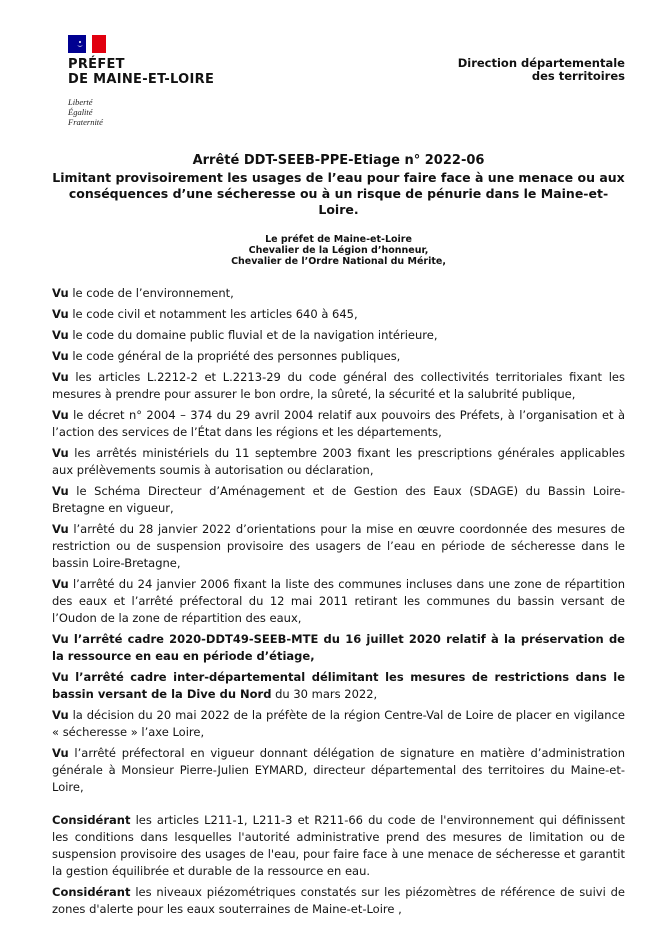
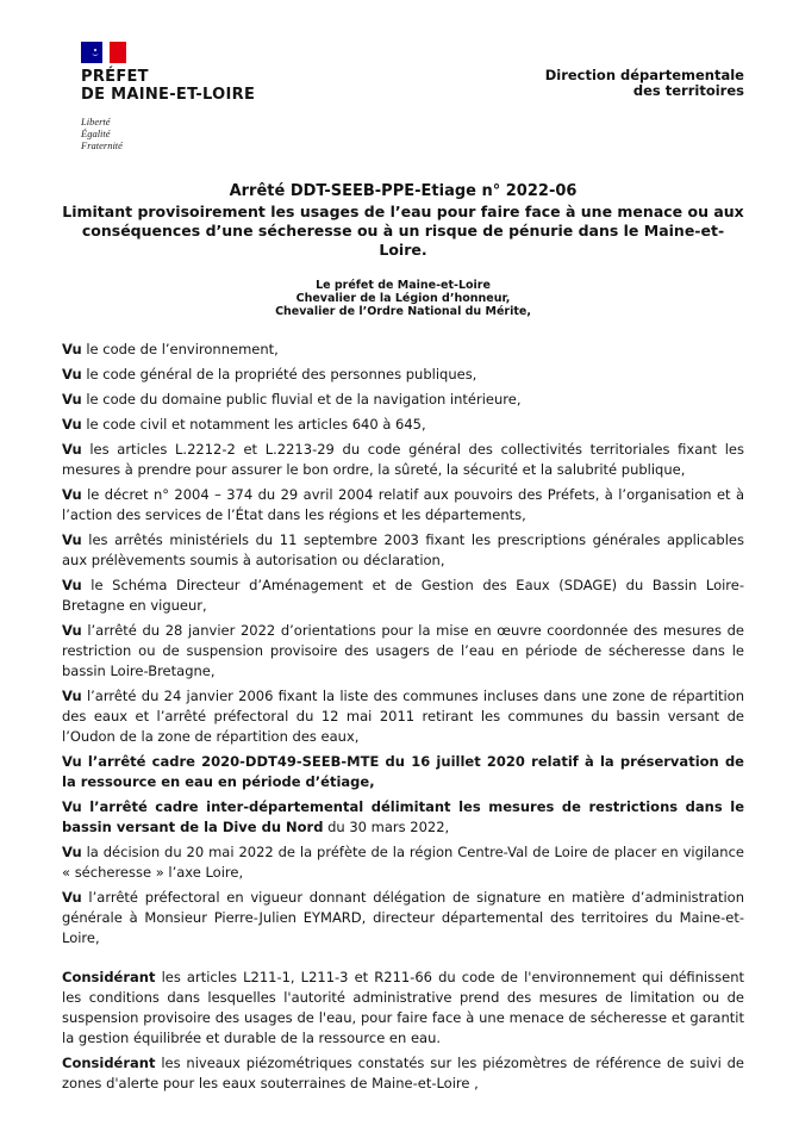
  PRÉFET
  DE MAINE-ET-LOIRE
  Liberté
  Égalité
  Fraternité
  Direction départementale
  des territoires
  Arrêté DDT-SEEB-PPE-Etiage n° 2022-06
  Limitant provisoirement les usages de l’eau pour faire face à une menace ou aux conséquences d’une sécheresse ou à un risque de pénurie dans le Maine-et-Loire.
  Le préfet de Maine-et-Loire
  Chevalier de la Légion d’honneur,
  Chevalier de l’Ordre National du Mérite,
  Vu le code de l’environnement,
- Vu le code civil et notamment les articles 640 à 645,
+ Vu le code général de la propriété des personnes publiques,
  Vu le code du domaine public fluvial et de la navigation intérieure,
- Vu le code général de la propriété des personnes publiques,
+ Vu le code civil et notamment les articles 640 à 645,
  Vu les articles L.2212-2 et L.2213-29 du code général des collectivités territoriales fixant les mesures à prendre pour assurer le bon ordre, la sûreté, la sécurité et la salubrité publique,
  Vu le décret n° 2004 – 374 du 29 avril 2004 relatif aux pouvoirs des Préfets, à l’organisation et à l’action des services de l’État dans les régions et les départements,
  Vu les arrêtés ministériels du 11 septembre 2003 fixant les prescriptions générales applicables aux prélèvements soumis à autorisation ou déclaration,
  Vu le Schéma Directeur d’Aménagement et de Gestion des Eaux (SDAGE) du Bassin Loire-Bretagne en vigueur,
  Vu l’arrêté du 28 janvier 2022 d’orientations pour la mise en œuvre coordonnée des mesures de restriction ou de suspension provisoire des usagers de l’eau en période de sécheresse dans le bassin Loire-Bretagne,
  Vu l’arrêté du 24 janvier 2006 fixant la liste des communes incluses dans une zone de répartition des eaux et l’arrêté préfectoral du 12 mai 2011 retirant les communes du bassin versant de l’Oudon de la zone de répartition des eaux,
  Vu l’arrêté cadre 2020-DDT49-SEEB-MTE du 16 juillet 2020 relatif à la préservation de la ressource en eau en période d’étiage,
  Vu l’arrêté cadre inter-départemental délimitant les mesures de restrictions dans le bassin versant de la Dive du Nord du 30 mars 2022,
  Vu la décision du 20 mai 2022 de la préfète de la région Centre-Val de Loire de placer en vigilance « sécheresse » l’axe Loire,
  Vu l’arrêté préfectoral en vigueur donnant délégation de signature en matière d’administration générale à Monsieur Pierre-Julien EYMARD, directeur départemental des territoires du Maine-et-Loire,
  Considérant les articles L211-1, L211-3 et R211-66 du code de l'environnement qui définissent les conditions dans lesquelles l'autorité administrative prend des mesures de limitation ou de suspension provisoire des usages de l'eau, pour faire face à une menace de sécheresse et garantit la gestion équilibrée et durable de la ressource en eau.
  Considérant les niveaux piézométriques constatés sur les piézomètres de référence de suivi de zones d'alerte pour les eaux souterraines de Maine-et-Loire ,
